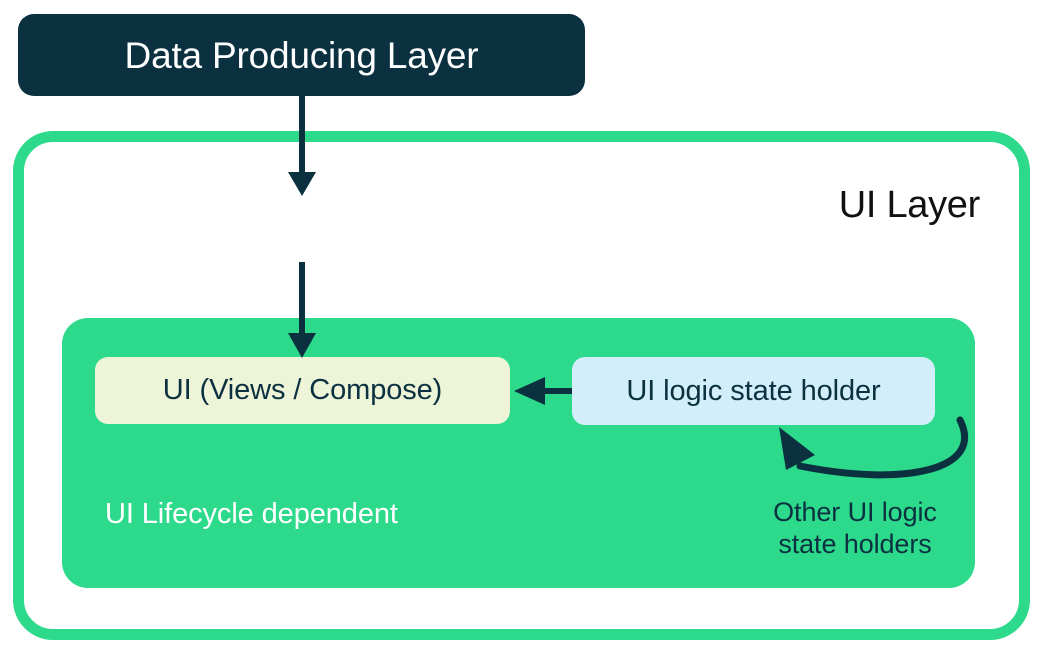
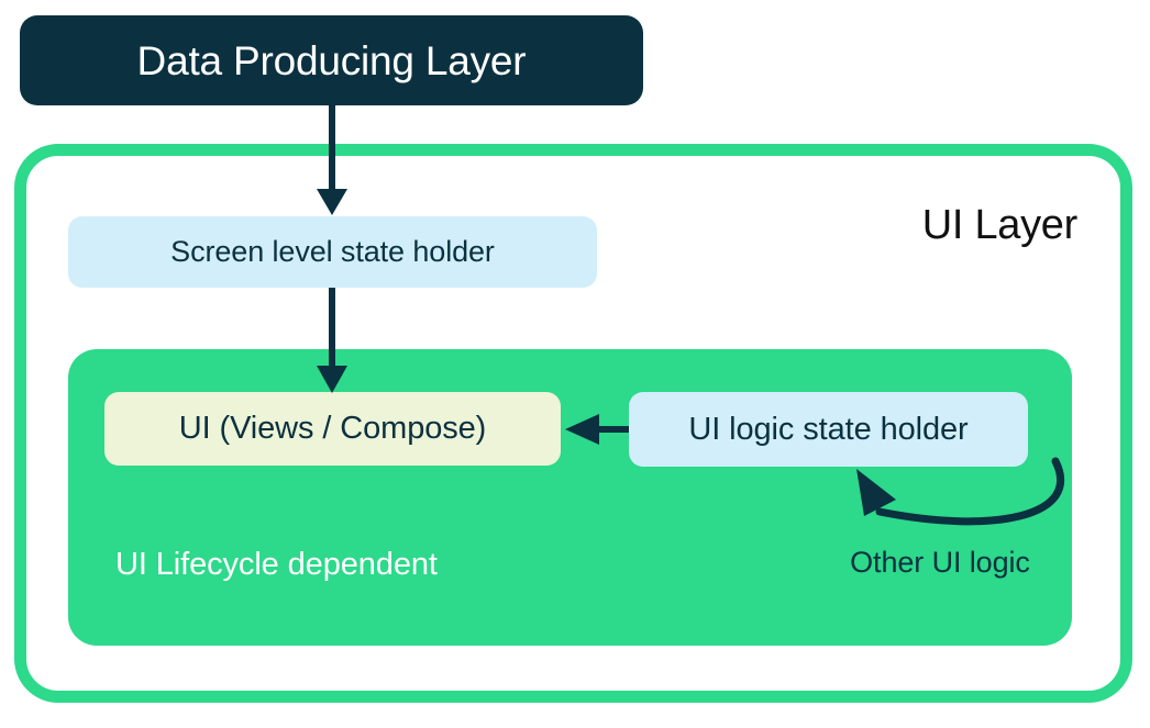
  Data Producing Layer
  UI Layer
+ Screen level state holder
  UI (Views / Compose)
  UI logic state holder
  UI Lifecycle dependent
  Other UI logic
- state holders
